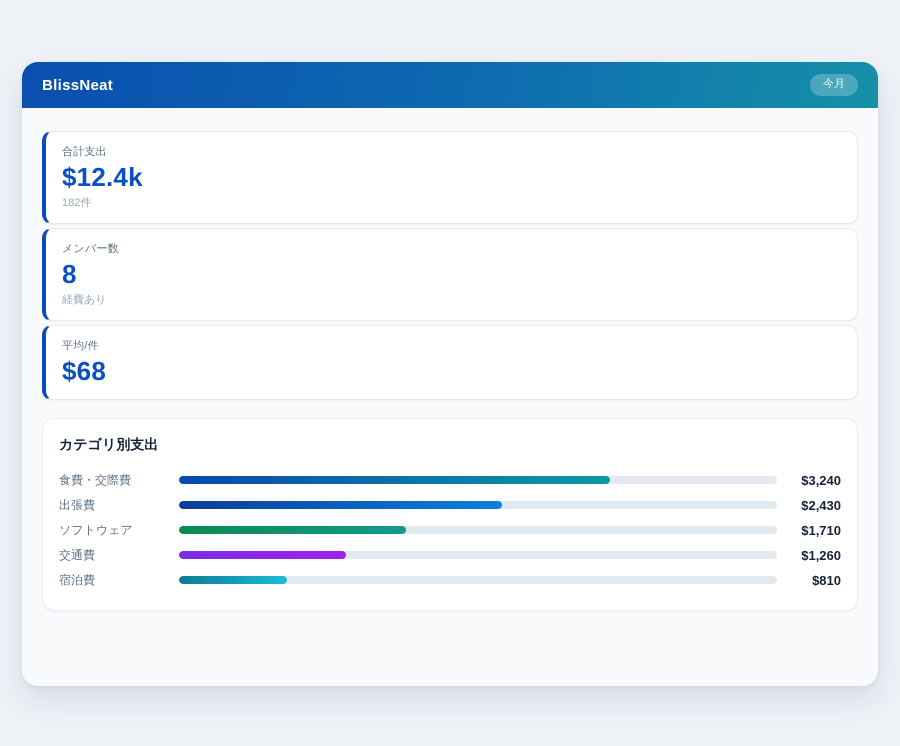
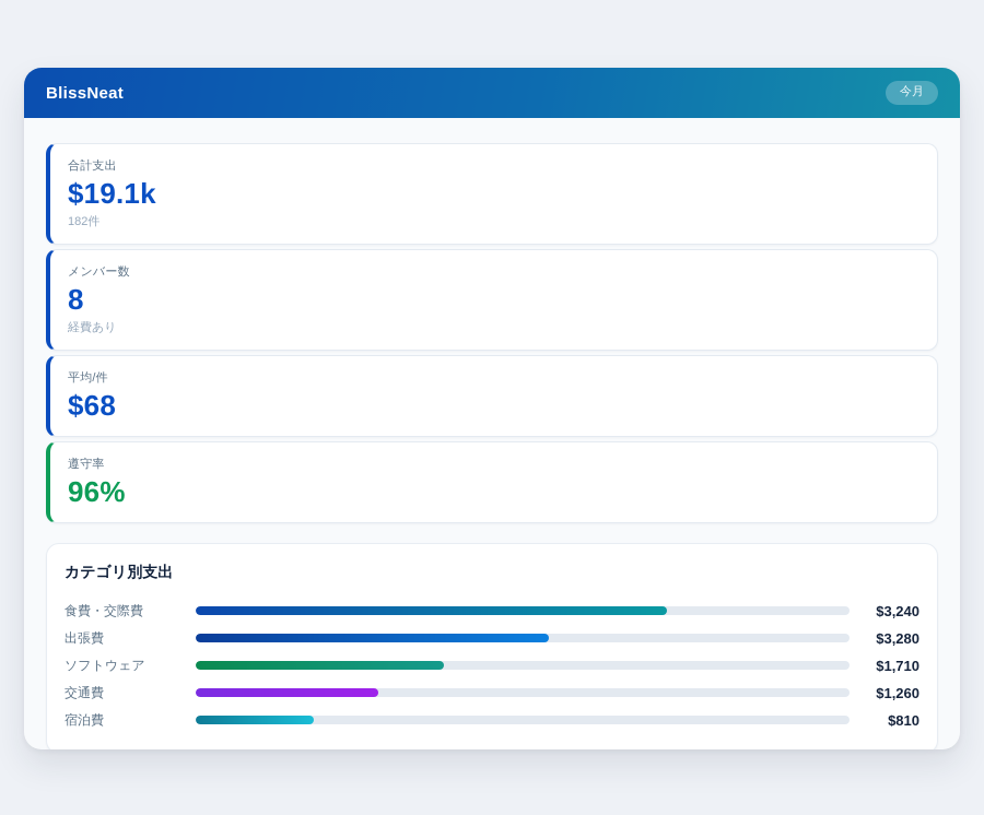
  BlissNeat
  今月
  合計支出
- $12.4k
+ $19.1k
  182件
  メンバー数
  8
  経費あり
  平均/件
  $68
+ 遵守率
+ 96%
  カテゴリ別支出
  食費・交際費
  $3,240
  出張費
- $2,430
+ $3,280
  ソフトウェア
  $1,710
  交通費
  $1,260
  宿泊費
  $810
